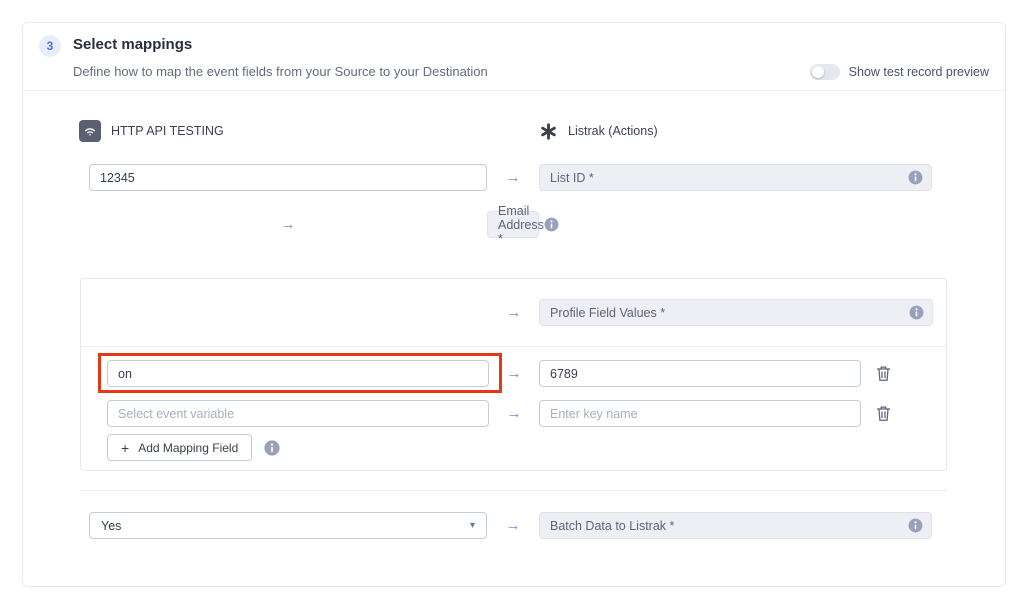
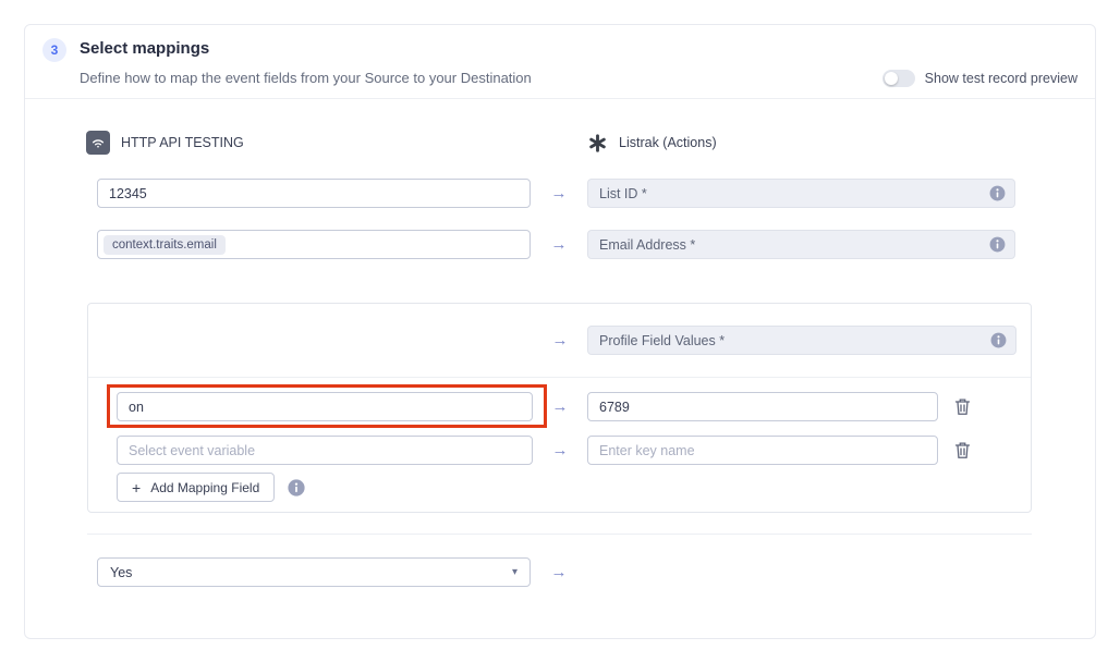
  3
  Select mappings
  Define how to map the event fields from your Source to your Destination
  Show test record preview
  HTTP API TESTING
  Listrak (Actions)
  12345
  →
  List ID *
+ context.traits.email
  →
  Email Address *
  →
  Profile Field Values *
  on
  →
  6789
  Select event variable
  →
  Enter key name
  +
  Add Mapping Field
  Yes
  ▾
  →
- Batch Data to Listrak *
